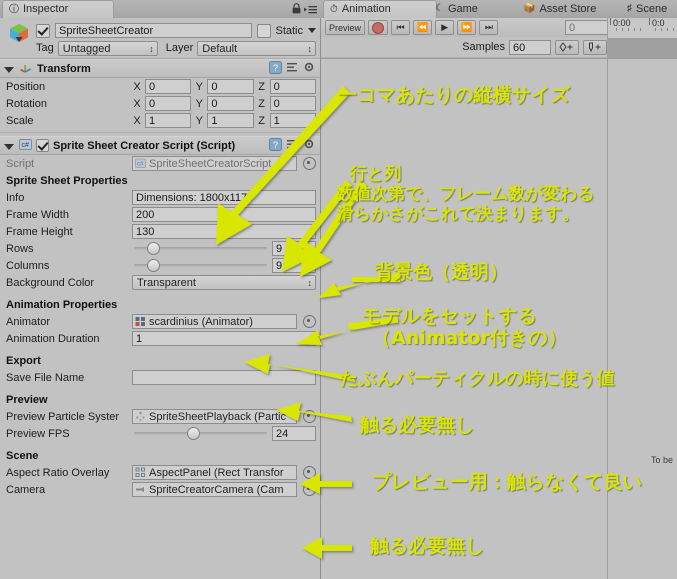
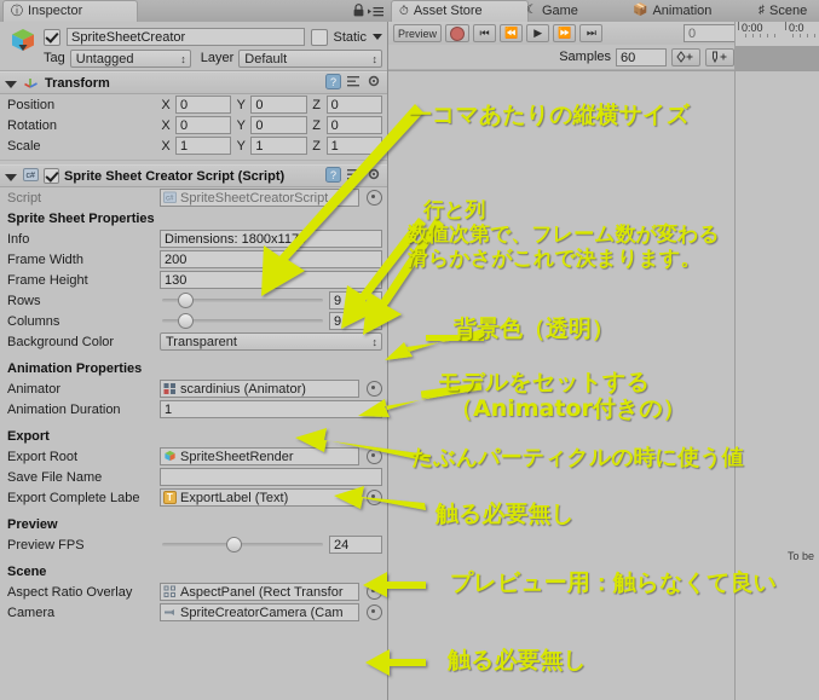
  ⓘ
  Inspector
  SpriteSheetCreator
  Static
  Tag
  Untagged
  Layer
  Default
  Transform
  ?
  Position
  X
  0
  Y
  0
  Z
  0
  Rotation
  X
  0
  Y
  0
  Z
  0
  Scale
  X
  1
  Y
  1
  Z
  1
  Sprite Sheet Creator Script (Script)
  ?
  Script
  SpriteSheetCreatorScript
  Sprite Sheet Properties
  Info
  Dimensions: 1800x11
  Frame Width
  200
  Frame Height
  130
  Rows
  9
  Columns
  9
  Background Color
  Transparent
  Animation Properties
  Animator
  scardinius (Animator)
  Animation Duration
  1
  Export
+ Export Root
+ SpriteSheetRender
  Save File Name
+ Export Complete Labe
+ T
+ ExportLabel (Text)
  Preview
- Preview Particle Syster
- SpriteSheetPlayback (Partic
  Preview FPS
  24
  Scene
  Aspect Ratio Overlay
  AspectPanel (Rect Transfor
  Camera
  SpriteCreatorCamera (Cam
  ⏱
- Animation
+ Asset Store
  ☾
  Game
  📦
- Asset Store
+ Animation
  ♯
  Scene
  Preview
  ⏮
  ⏪
  ▶
  ⏩
  ⏭
  0
  Samples
  60
  0:00
  0:0
  To be
  一コマあたりの縦横サイズ
  行と列
  数値次第で、フレーム数が変わる
  滑らかさがこれで決まります。
  背景色（透明）
  モデルをセットする
  （Animator付きの）
  たぶんパーティクルの時に使う値
  触る必要無し
  プレビュー用：触らなくて良い
  触る必要無し
